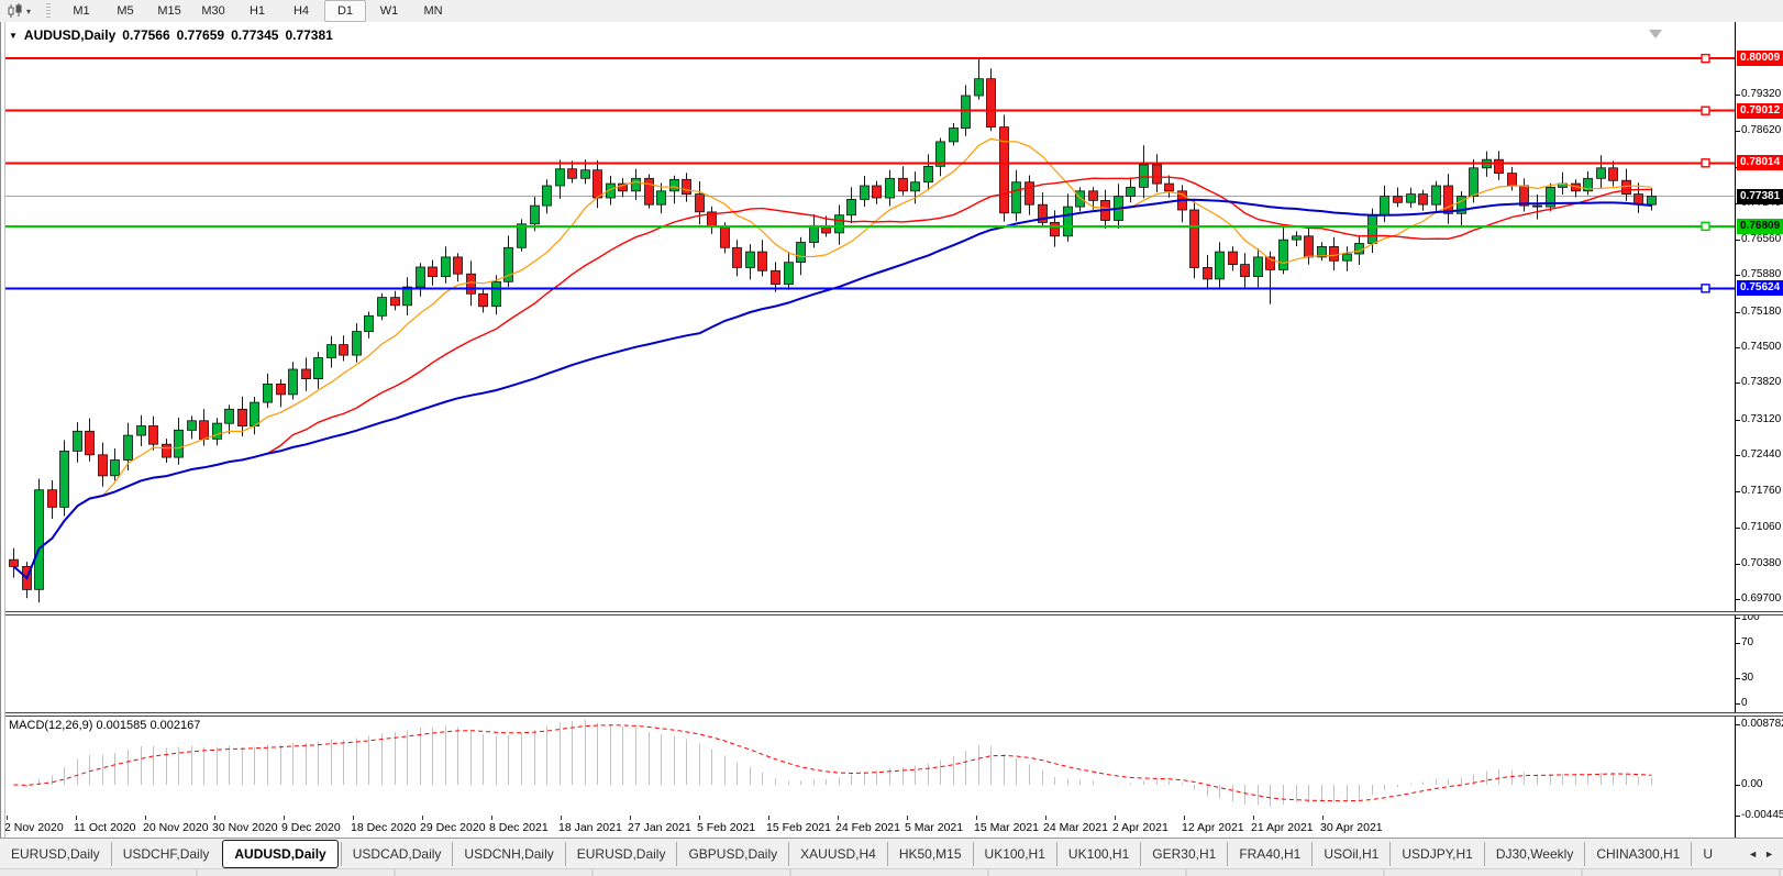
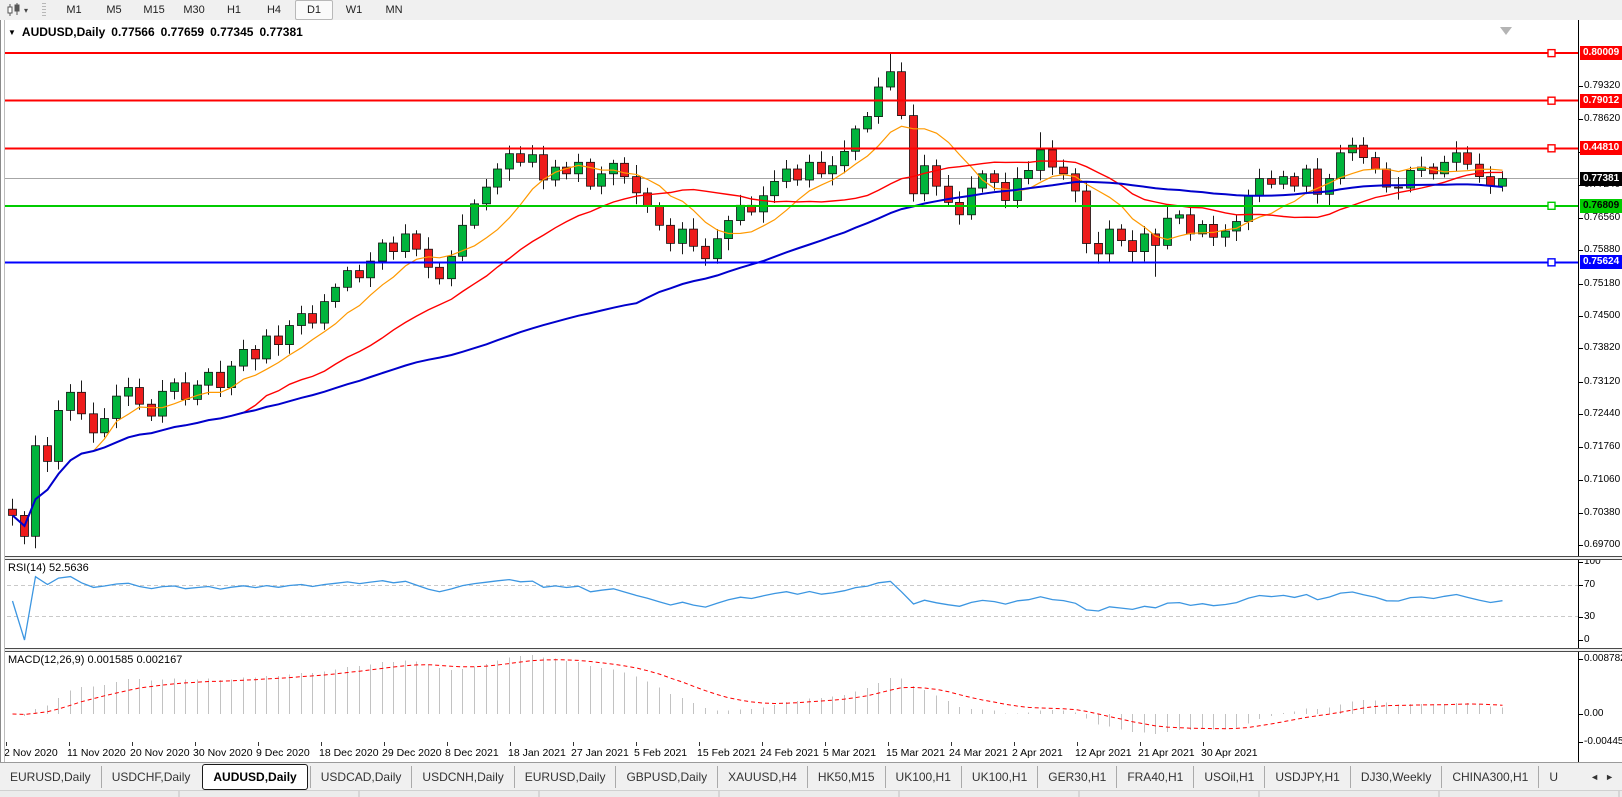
  ▾
  M1
  M5
  M15
  M30
  H1
  H4
  D1
  W1
  MN
  ▼
  AUDUSD,Daily
  0.77566
  0.77659
  0.77345
  0.77381
+ RSI(14) 52.5636
  MACD(12,26,9) 0.001585 0.002167
  2 Nov 2020
- 11 Oct 2020
+ 11 Nov 2020
  20 Nov 2020
  30 Nov 2020
  9 Dec 2020
  18 Dec 2020
  29 Dec 2020
  8 Dec 2021
  18 Jan 2021
  27 Jan 2021
  5 Feb 2021
  15 Feb 2021
  24 Feb 2021
  5 Mar 2021
  15 Mar 2021
  24 Mar 2021
  2 Apr 2021
  12 Apr 2021
  21 Apr 2021
  30 Apr 2021
  0.79320
  0.78620
  0.76560
  0.75880
  0.75180
  0.74500
  0.73820
  0.73120
  0.72440
  0.71760
  0.71060
  0.70380
  0.69700
  100
  70
  30
  0
  0.00878
  0.00
  -0.00445
  0.80009
  0.79012
- 0.78014
+ 0.44810
  0.76809
  0.75624
  0.77381
  EURUSD,Daily
  USDCHF,Daily
  AUDUSD,Daily
  USDCAD,Daily
  USDCNH,Daily
  EURUSD,Daily
  GBPUSD,Daily
  XAUUSD,H4
  HK50,M15
  UK100,H1
  UK100,H1
  GER30,H1
  FRA40,H1
  USOil,H1
  USDJPY,H1
  DJ30,Weekly
  CHINA300,H1
  U
  ◄
  ►
